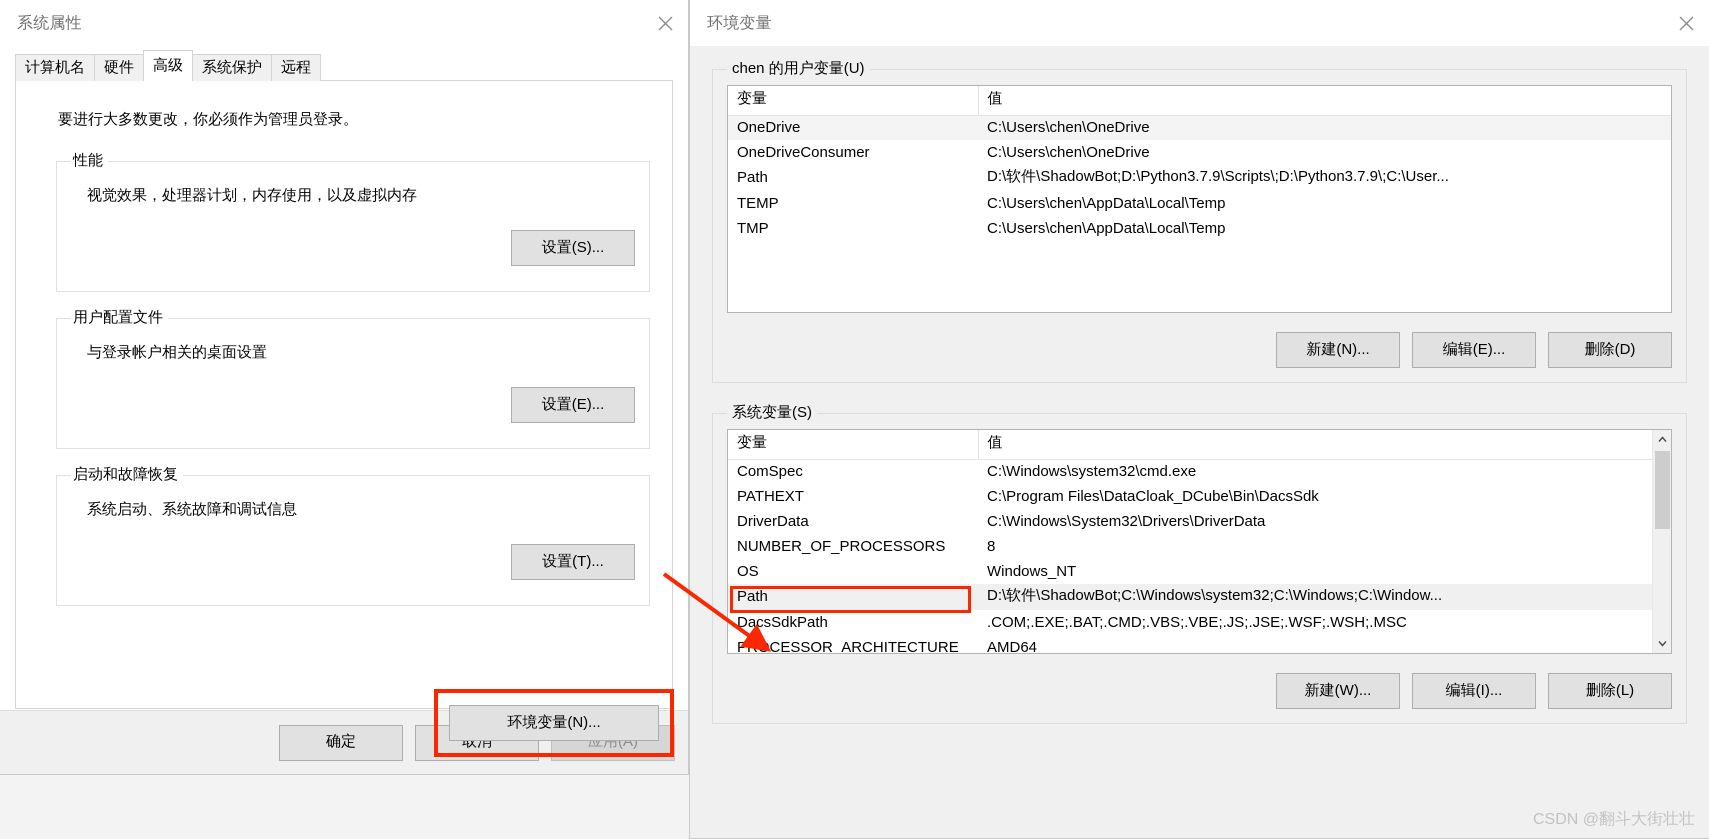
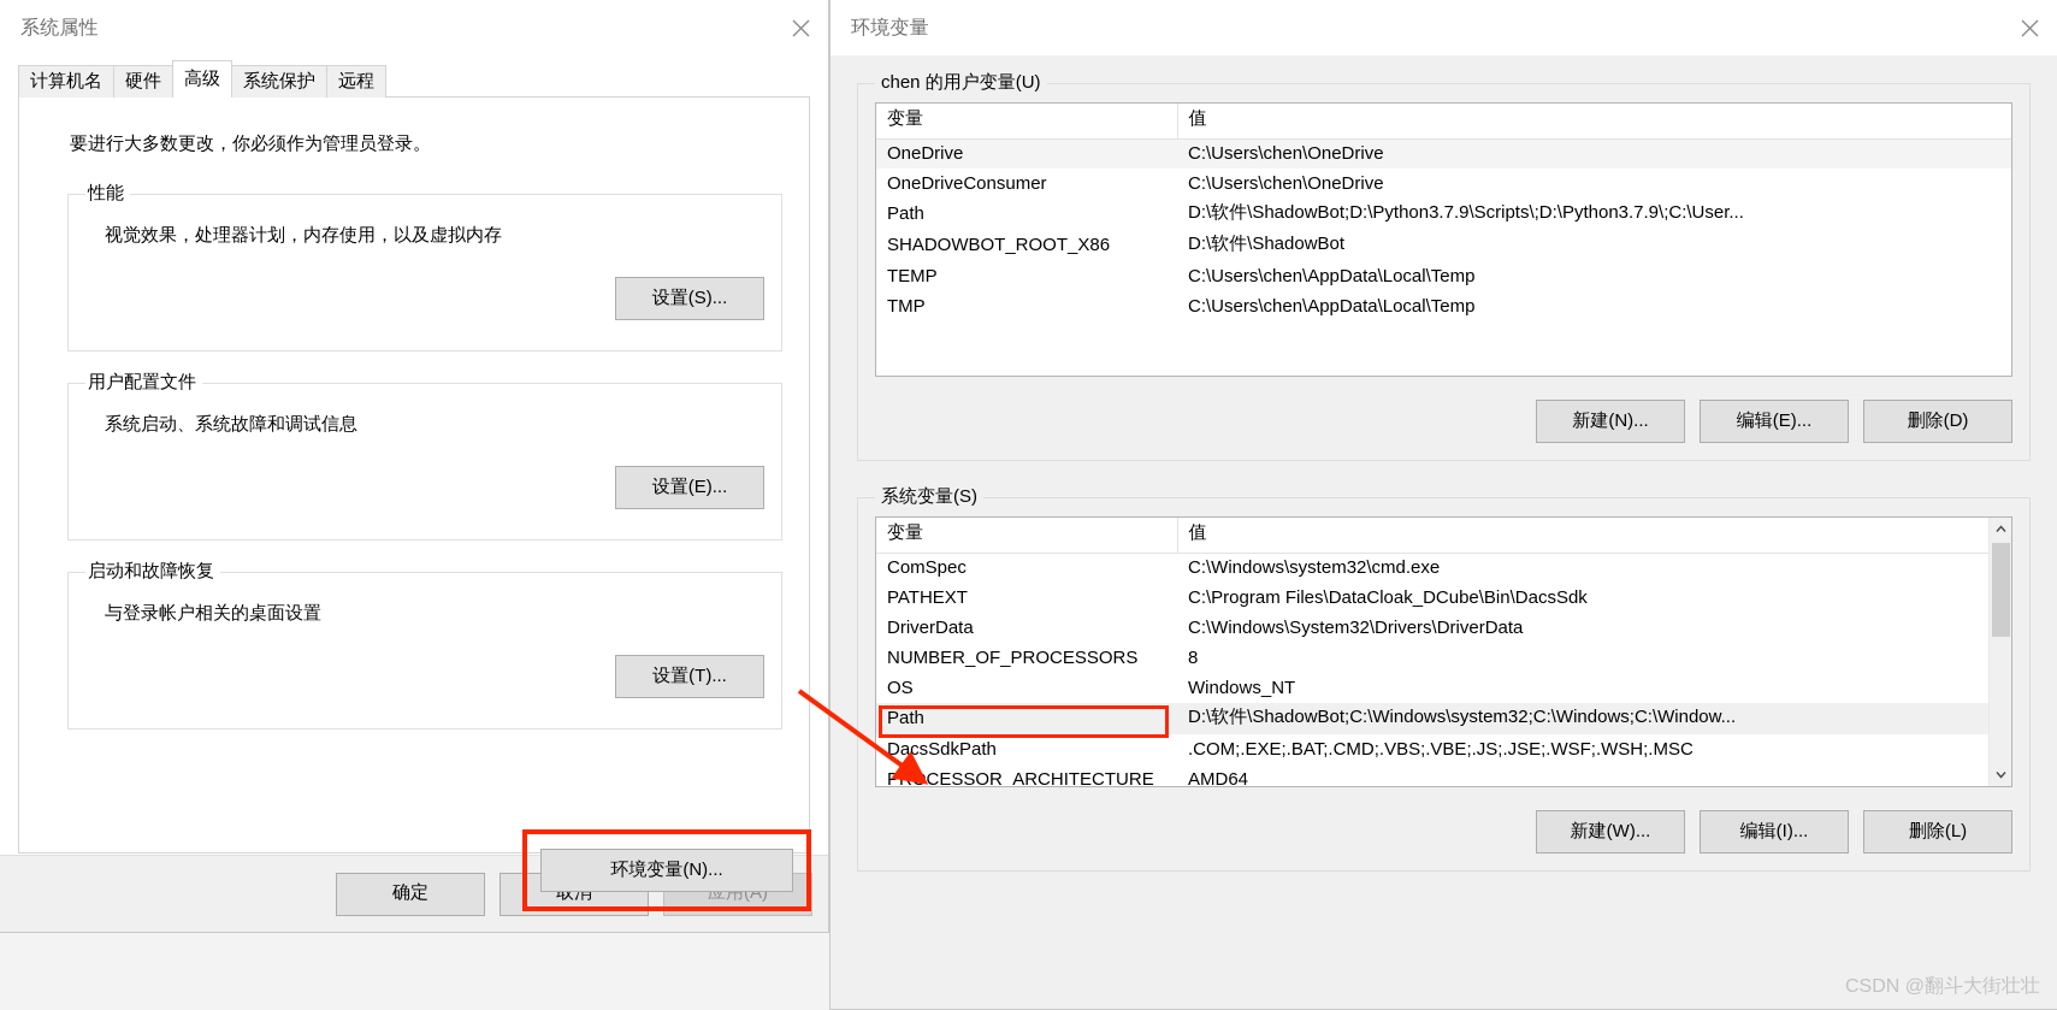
  系统属性
  计算机名
  硬件
  高级
  系统保护
  远程
  要进行大多数更改，你必须作为管理员登录。
  性能
  视觉效果，处理器计划，内存使用，以及虚拟内存
  设置(S)...
  用户配置文件
- 与登录帐户相关的桌面设置
+ 系统启动、系统故障和调试信息
  设置(E)...
  启动和故障恢复
- 系统启动、系统故障和调试信息
+ 与登录帐户相关的桌面设置
  设置(T)...
  环境变量(N)...
  确定
  取消
  应用(A)
  环境变量
  chen 的用户变量(U)
  变量	值
  OneDrive	C:\Users\chen\OneDrive
  OneDriveConsumer	C:\Users\chen\OneDrive
  Path	D:\软件\ShadowBot;D:\Python3.7.9\Scripts\;D:\Python3.7.9\;C:\User...
+ SHADOWBOT_ROOT_X86	D:\软件\ShadowBot
  TEMP	C:\Users\chen\AppData\Local\Temp
  TMP	C:\Users\chen\AppData\Local\Temp
  新建(N)...
  编辑(E)...
  删除(D)
  系统变量(S)
  变量	值
  ComSpec	C:\Windows\system32\cmd.exe
  PATHEXT	C:\Program Files\DataCloak_DCube\Bin\DacsSdk
  DriverData	C:\Windows\System32\Drivers\DriverData
  NUMBER_OF_PROCESSORS	8
  OS	Windows_NT
  Path	D:\软件\ShadowBot;C:\Windows\system32;C:\Windows;C:\Window...
  DacsSdkPath	.COM;.EXE;.BAT;.CMD;.VBS;.VBE;.JS;.JSE;.WSF;.WSH;.MSC
  PROCESSOR_ARCHITECTURE	AMD64
  新建(W)...
  编辑(I)...
  删除(L)
  CSDN @翻斗大街壮壮
